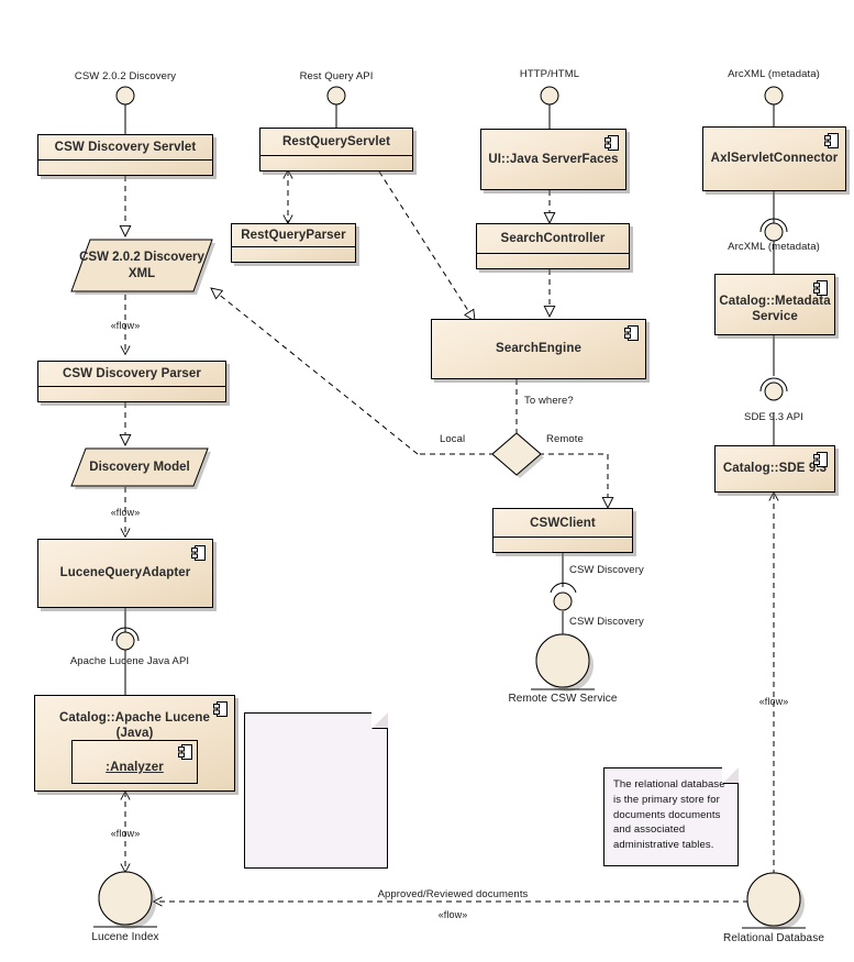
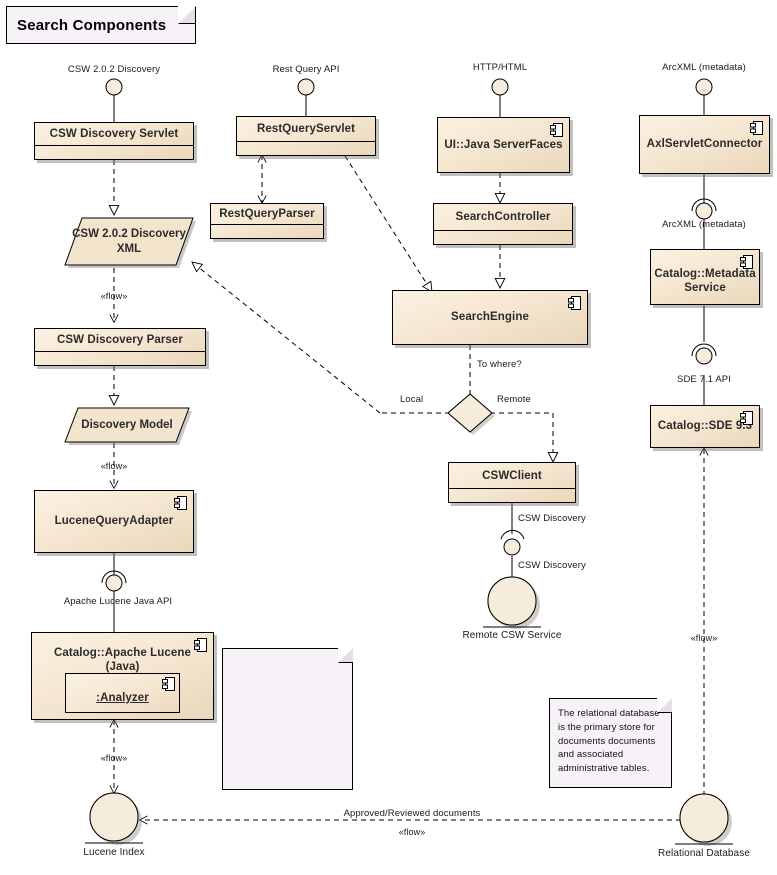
+ Search Components
  CSW 2.0.2 Discovery
  Rest Query API
  HTTP/HTML
  ArcXML (metadata)
  ArcXML (metadata)
- SDE 9.3 API
+ SDE 7.1 API
  Apache Lucene Java API
  CSW Discovery
  CSW Discovery
  CSW Discovery Servlet
  CSW 2.0.2 Discovery XML
  «flow»
  CSW Discovery Parser
  Discovery Model
  «flow»
  LuceneQueryAdapter
  Catalog::Apache Lucene (Java)
  :Analyzer
  «flow»
  Lucene Index
  RestQueryServlet
  RestQueryParser
  UI::Java ServerFaces
  SearchController
  SearchEngine
  To where?
  Local
  Remote
  CSWClient
  Remote CSW Service
  AxlServletConnector
  Catalog::Metadata Service
  Catalog::SDE 9.3
  «flow»
  Relational Database
  Approved/Reviewed documents
  «flow»
  The relational database is the primary store for documents documents and associated administrative tables.
